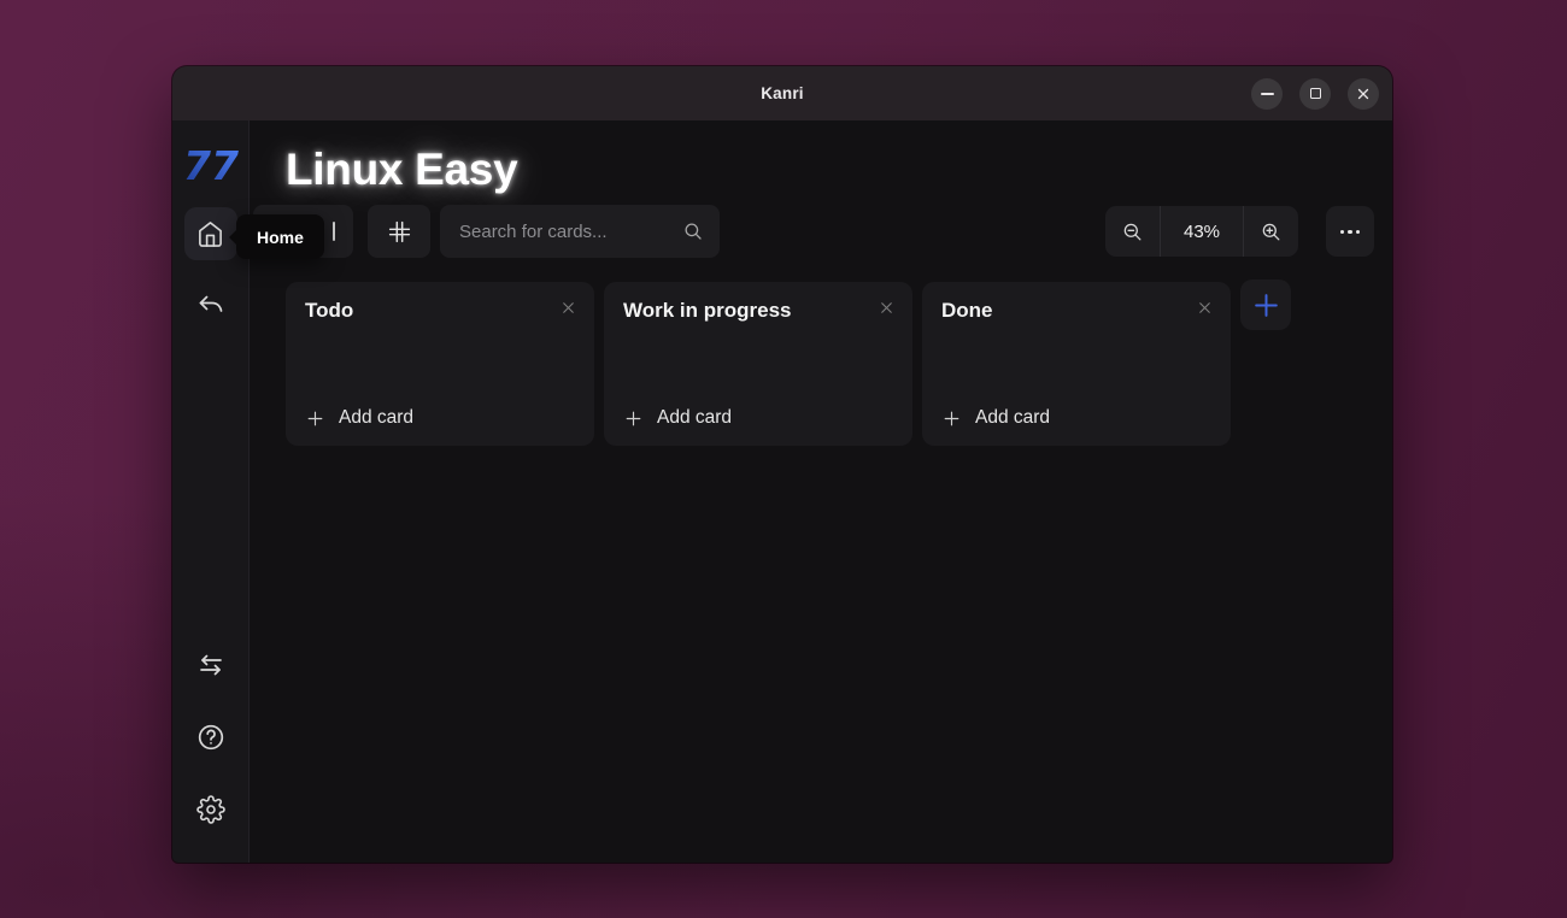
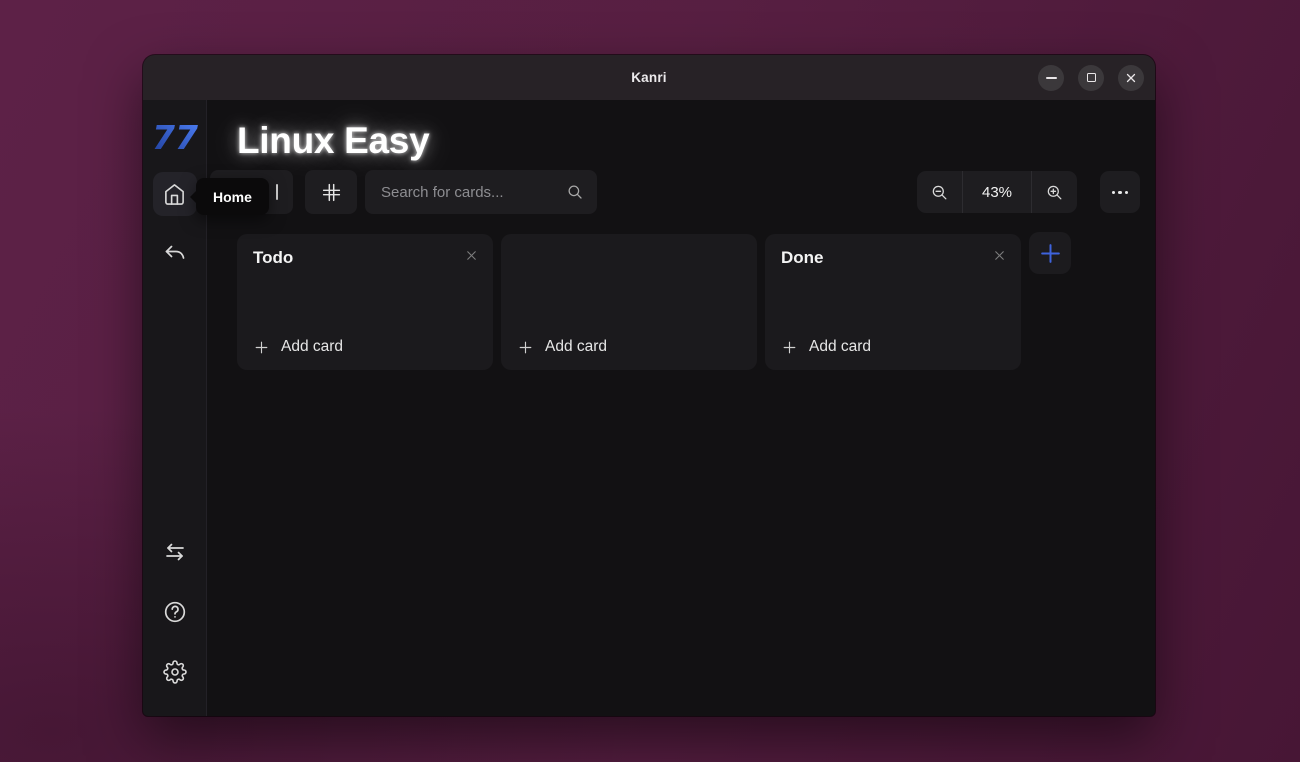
  Kanri
  77
  Linux Easy
  Search for cards...
  43%
  Todo
  Add card
- Work in progress
  Add card
  Done
  Add card
  Home
